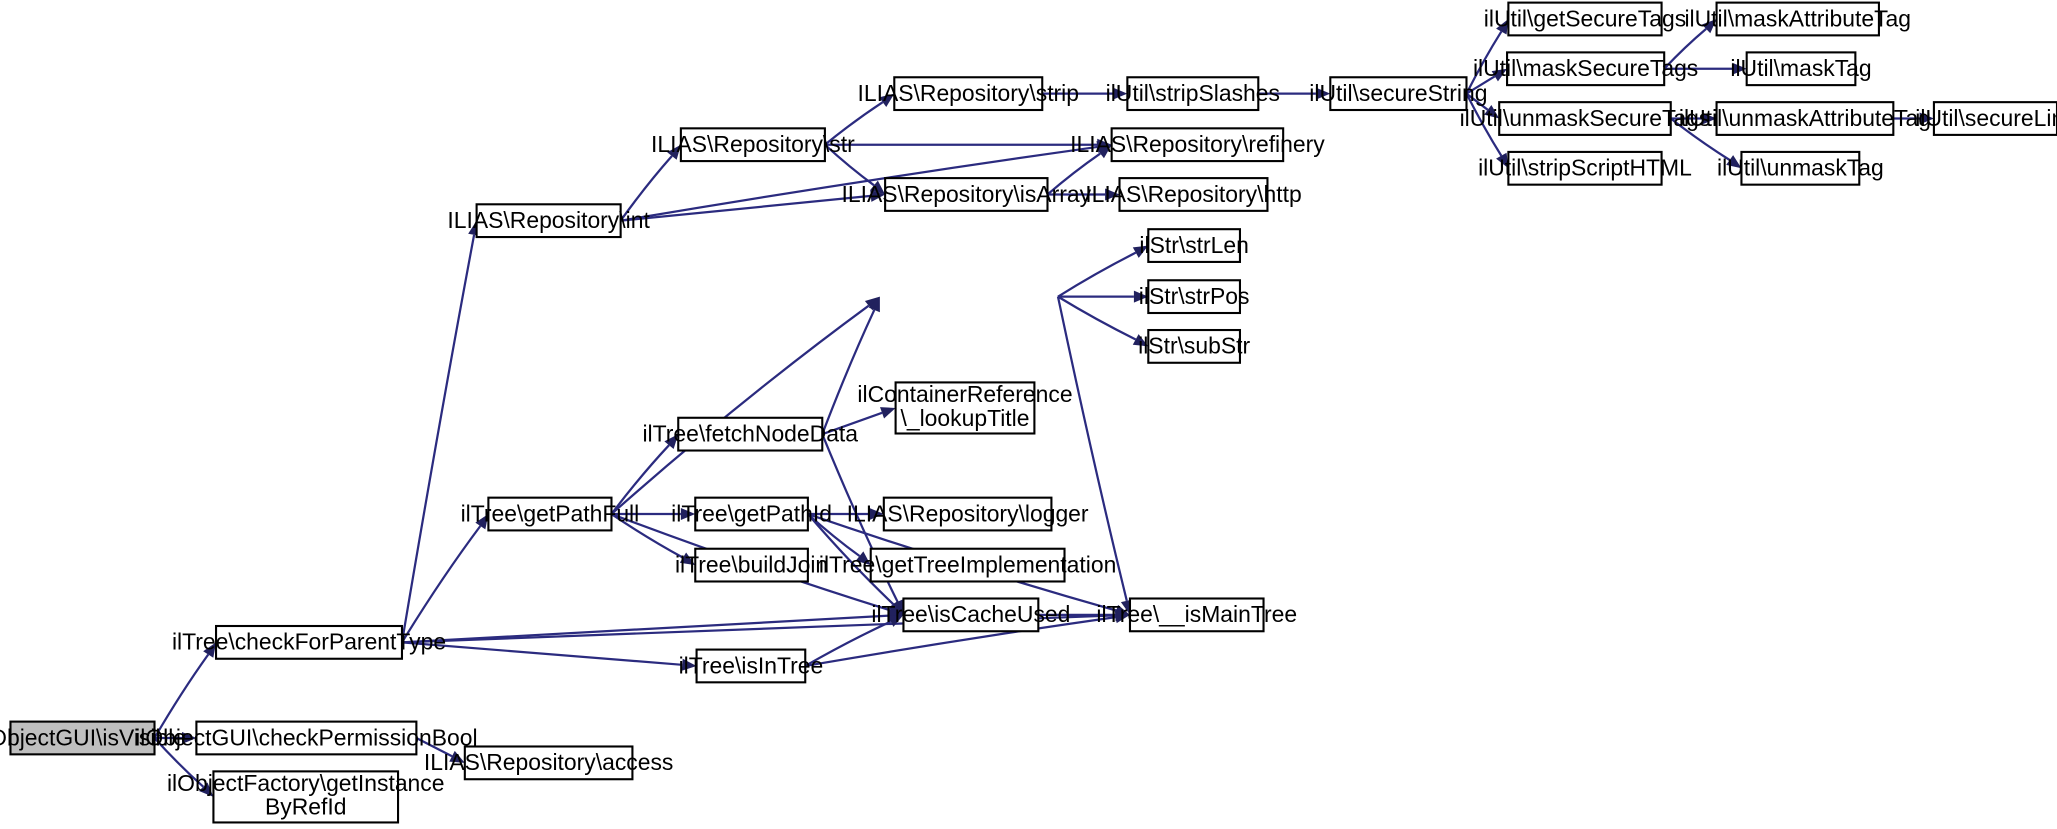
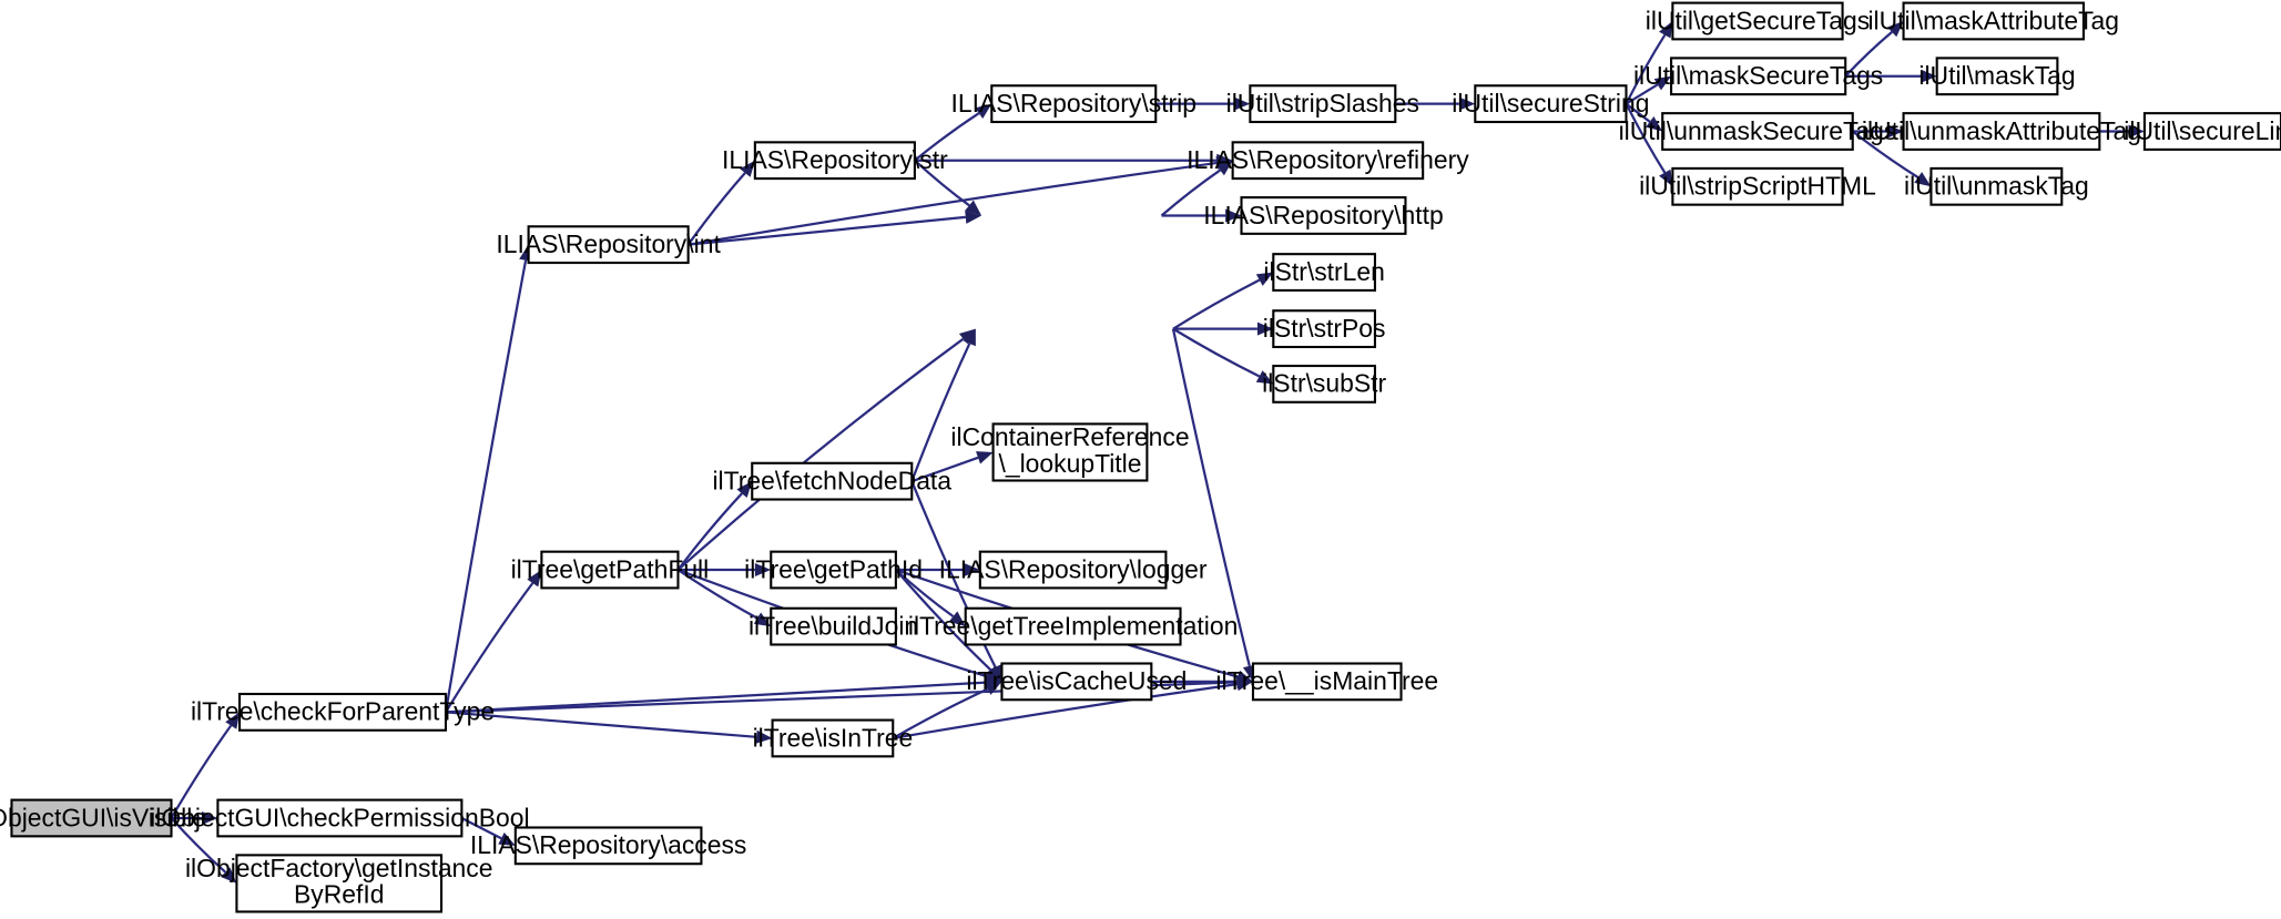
  bjectGUI\isVisible
  ilObjectGUI\checkPermissionBool
  ilObjectFactory\getInstance
  ByRefId
  ILIAS\Repository\access
  ilTree\checkForParentType
  ilTree\getPathFull
  ilTree\fetchNodeData
  ilTree\getPathId
  ilTree\buildJoin
  ilTree\isInTree
  ilTree\isCacheUsed
  ilTree\__isMainTree
  ILIAS\Repository\logger
  ilTree\getTreeImplementation
  ilContainerReference
  \_lookupTitle
  ilStr\strLen
  ilStr\strPos
  ilStr\subStr
  ILIAS\Repository\int
  ILIAS\Repository\str
  ILIAS\Repository\strip
- ILIAS\Repository\isArray
  ILIAS\Repository\refinery
  ILIAS\Repository\http
  ilUtil\stripSlashes
  ilUtil\secureString
  ilUtil\getSecureTags
  ilUtil\maskSecureTags
  ilUtil\unmaskSecureTags
  ilUtil\stripScriptHTML
  ilUtil\maskAttributeTag
  ilUtil\maskTag
  ilUtil\unmaskAttributeTag
  ilUtil\unmaskTag
  ilUtil\secureLi
